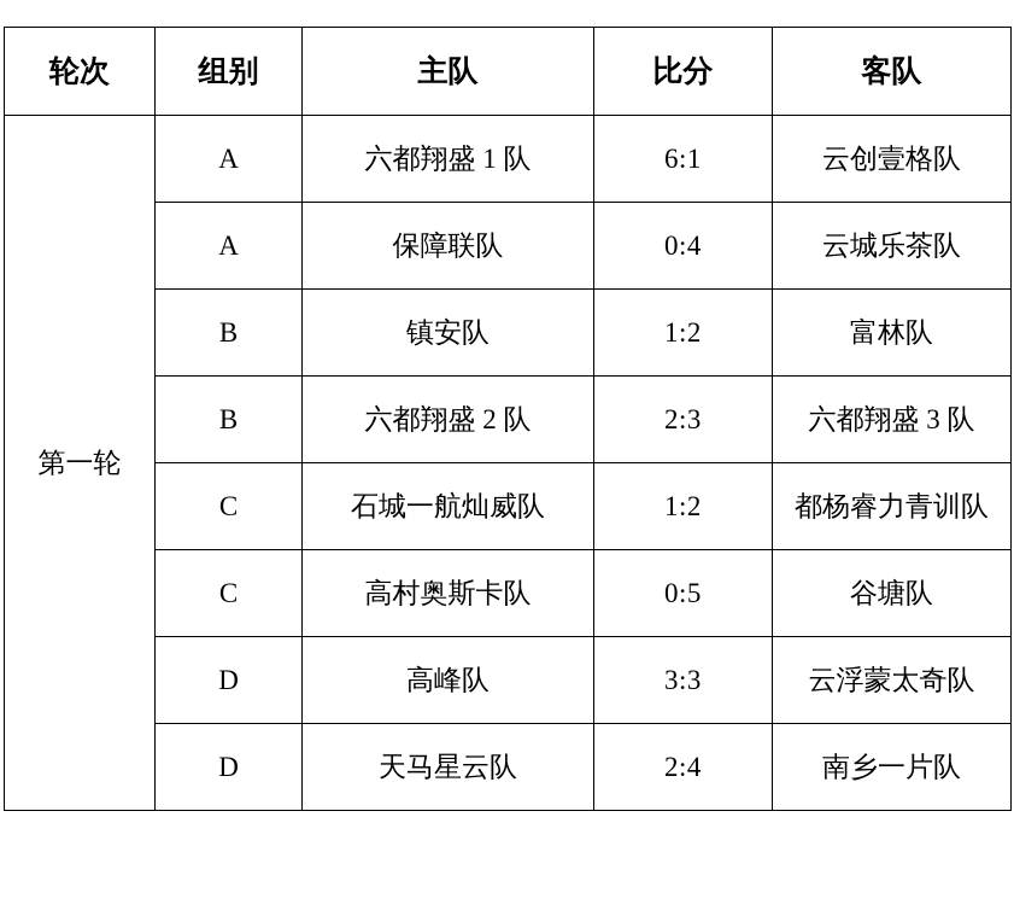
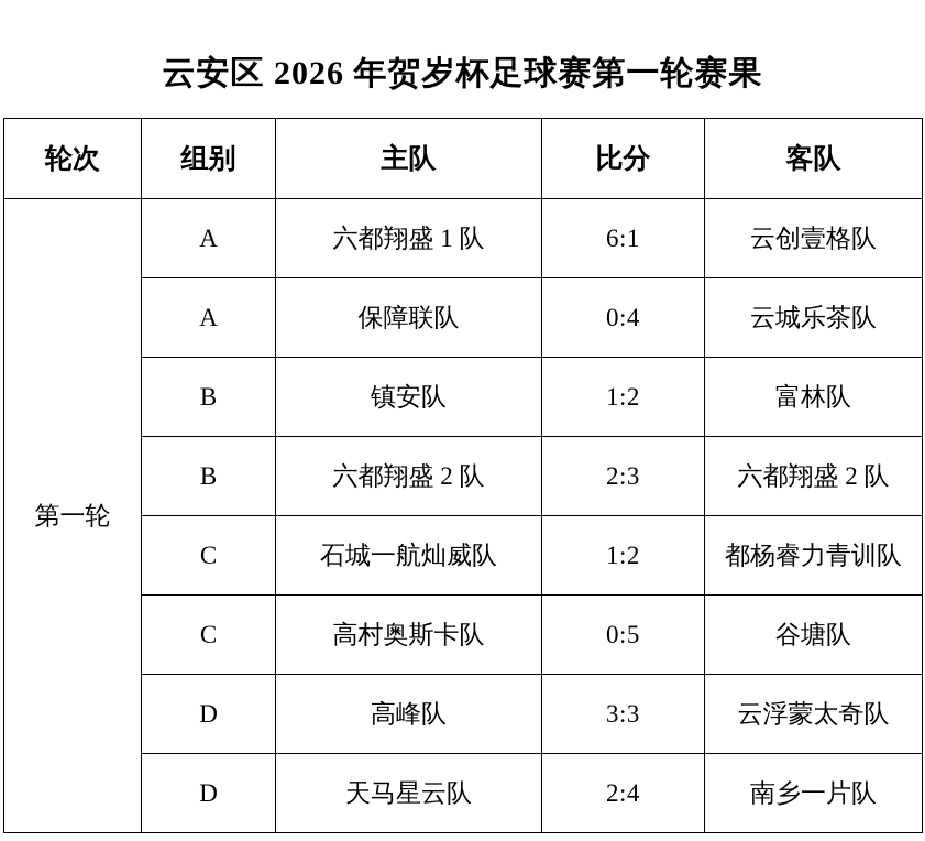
+ 云安区 2026 年贺岁杯足球赛第一轮赛果
  轮次	组别	主队	比分	客队
  第一轮	A	六都翔盛 1 队	6:1	云创壹格队
  A	保障联队	0:4	云城乐茶队
  B	镇安队	1:2	富林队
- B	六都翔盛 2 队	2:3	六都翔盛 3 队
+ B	六都翔盛 2 队	2:3	六都翔盛 2 队
  C	石城一航灿威队	1:2	都杨睿力青训队
  C	高村奥斯卡队	0:5	谷塘队
  D	高峰队	3:3	云浮蒙太奇队
  D	天马星云队	2:4	南乡一片队
